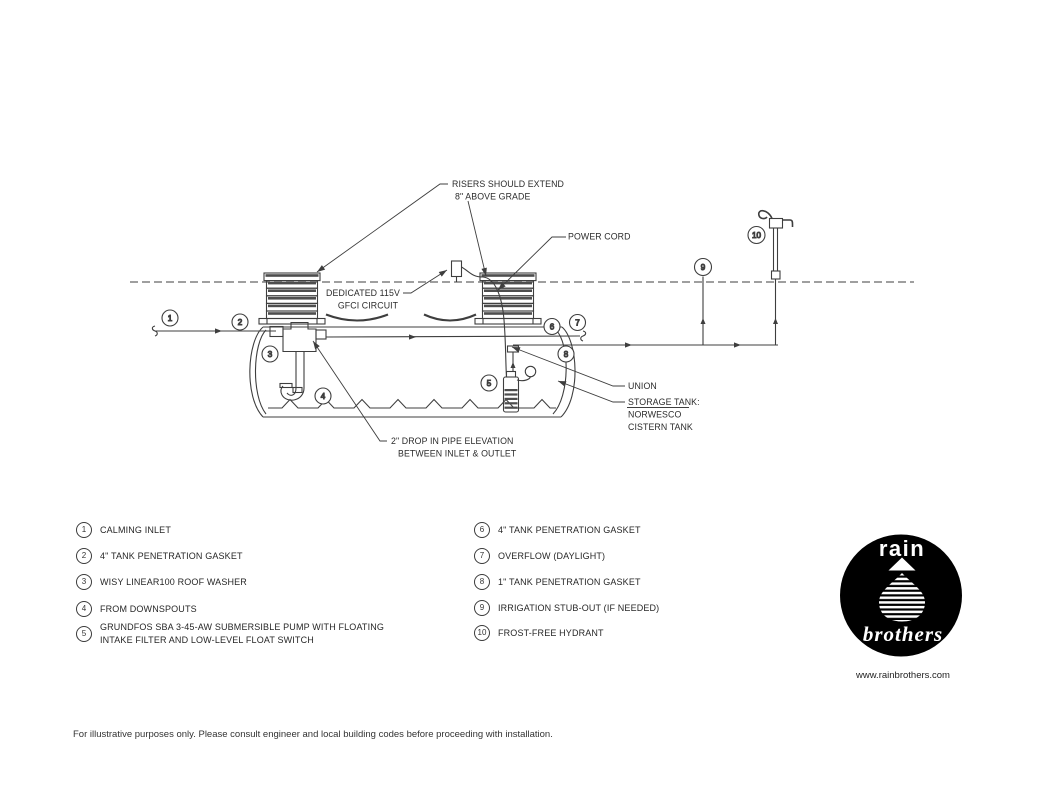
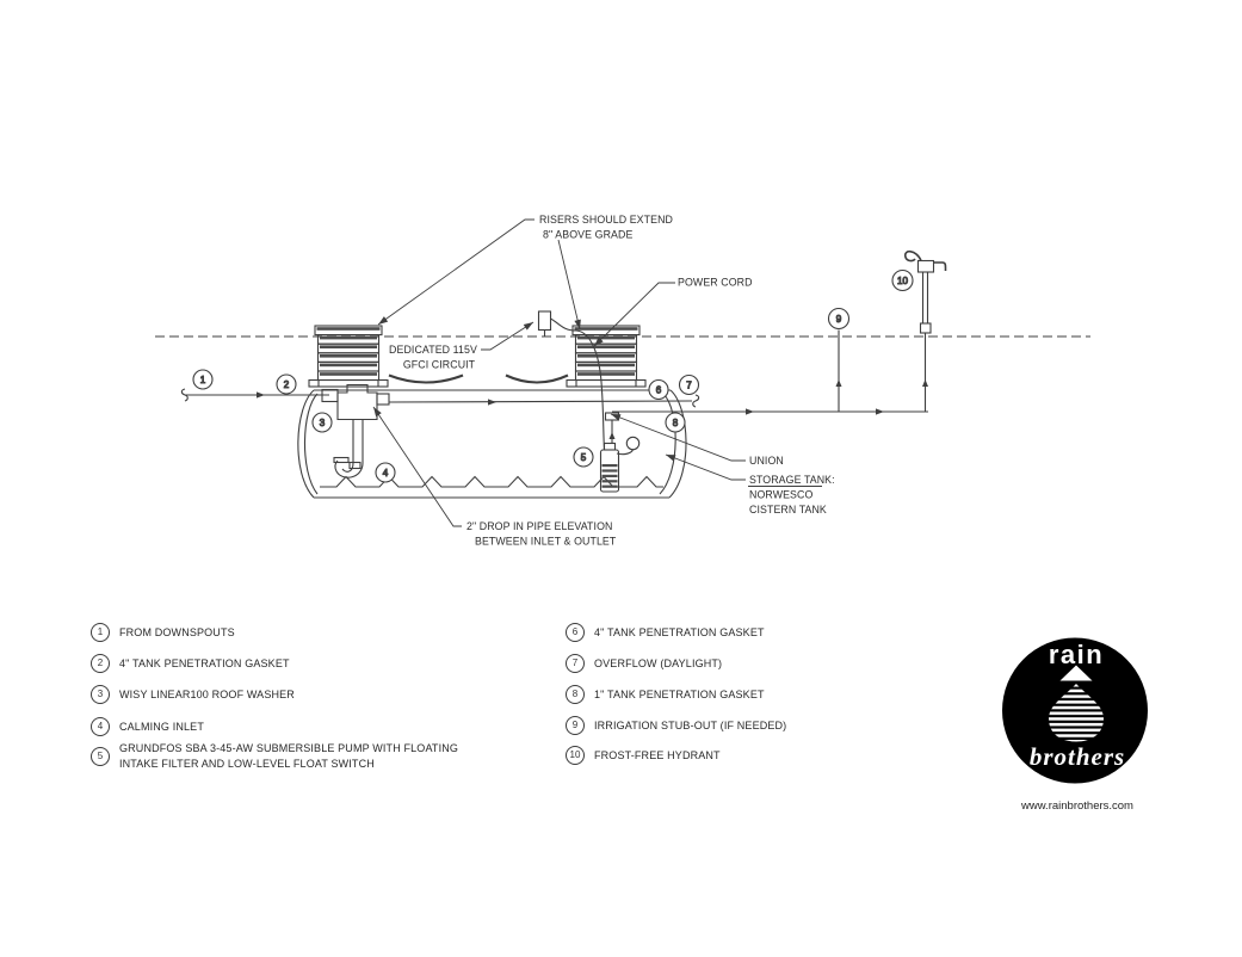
  RISERS SHOULD EXTEND
  8" ABOVE GRADE
  POWER CORD
  DEDICATED 115V
  GFCI CIRCUIT
  UNION
  STORAGE TANK:
  NORWESCO
  CISTERN TANK
  2" DROP IN PIPE ELEVATION
  BETWEEN INLET & OUTLET
  1
  2
  3
  4
  5
  6
  7
  8
  9
  10
  1
- CALMING INLET
+ FROM DOWNSPOUTS
  2
  4" TANK PENETRATION GASKET
  3
  WISY LINEAR100 ROOF WASHER
  4
- FROM DOWNSPOUTS
+ CALMING INLET
  5
  GRUNDFOS SBA 3-45-AW SUBMERSIBLE PUMP WITH FLOATING
  INTAKE FILTER AND LOW-LEVEL FLOAT SWITCH
  6
  4" TANK PENETRATION GASKET
  7
  OVERFLOW (DAYLIGHT)
  8
  1" TANK PENETRATION GASKET
  9
  IRRIGATION STUB-OUT (IF NEEDED)
  10
  FROST-FREE HYDRANT
  rain
  brothers
  www.rainbrothers.com
- For illustrative purposes only. Please consult engineer and local building codes before proceeding with installation.
